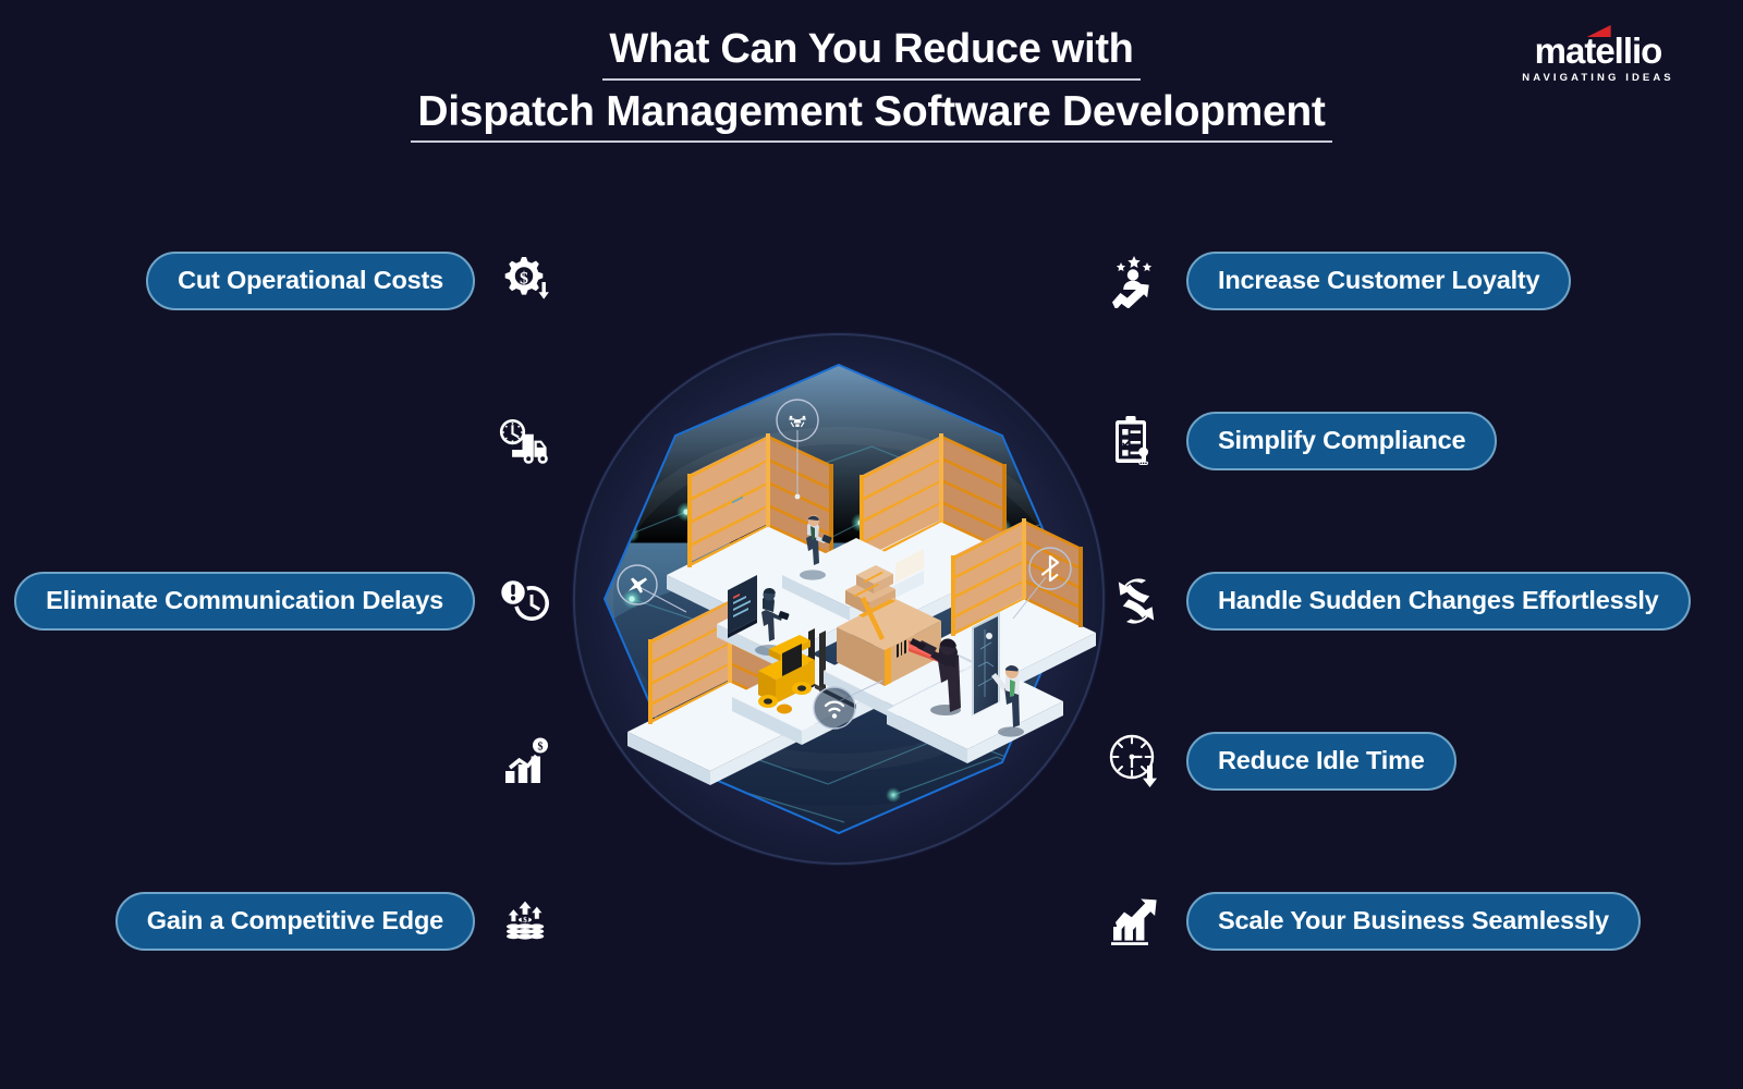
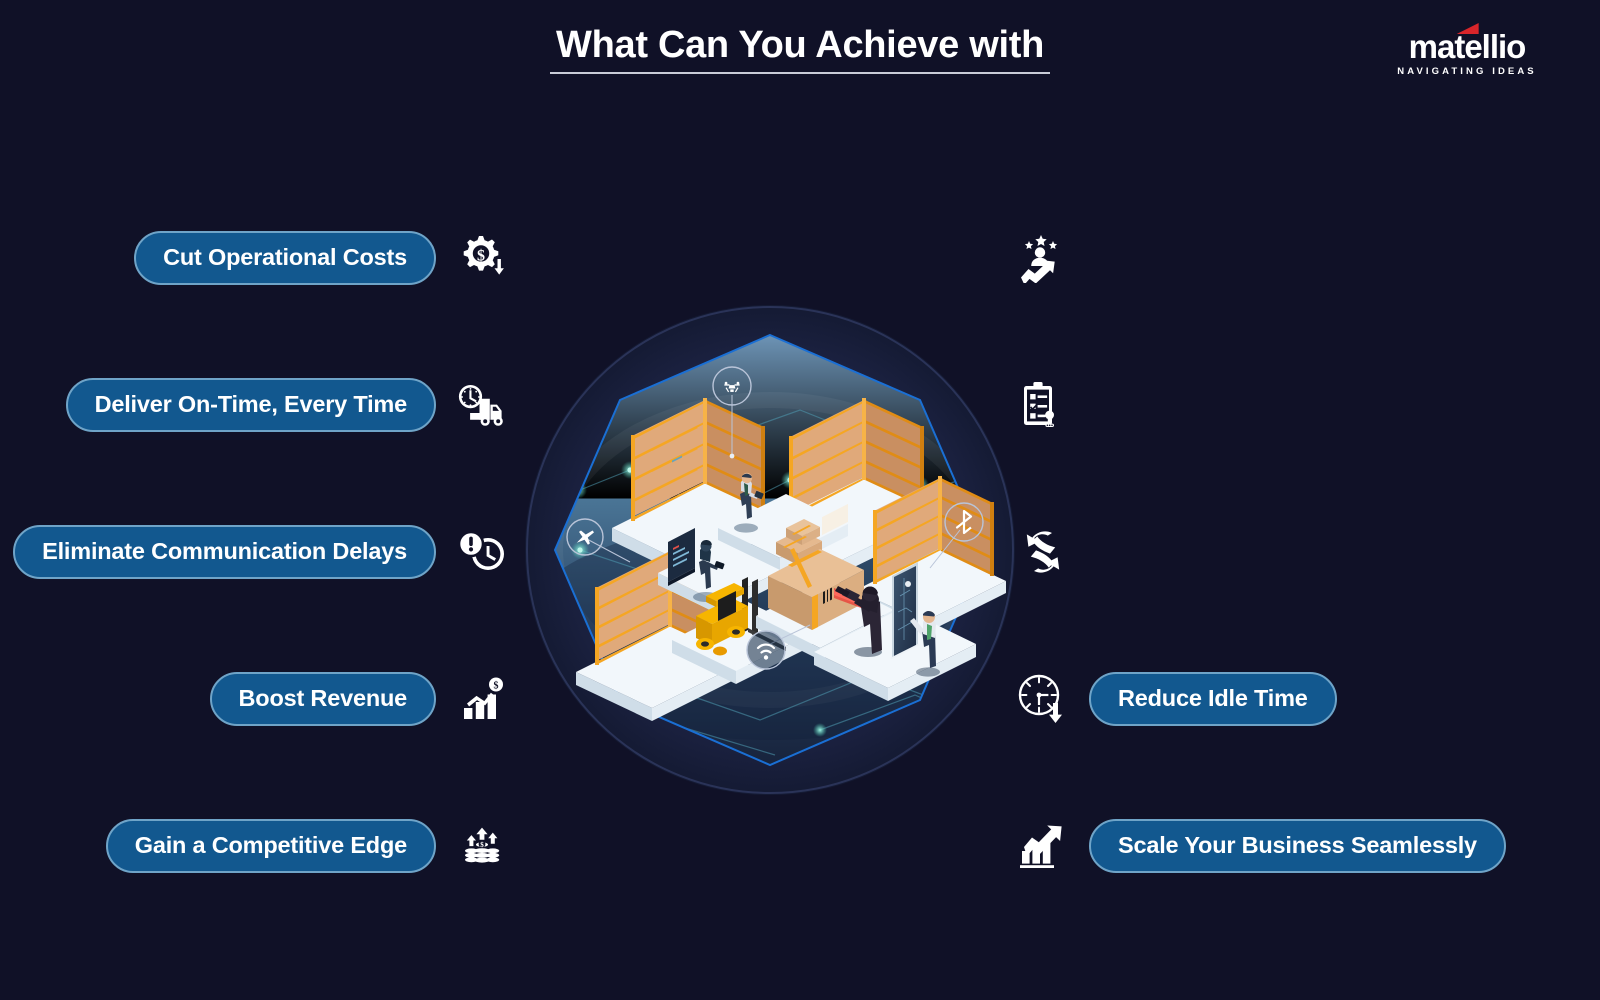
- What Can You Reduce with
+ What Can You Achieve with
- Dispatch Management Software Development
  matellio
  NAVIGATING IDEAS
  Cut Operational Costs
  $
+ Deliver On-Time, Every Time
  Eliminate Communication Delays
+ Boost Revenue
  $
  Gain a Competitive Edge
  $
- Increase Customer Loyalty
- Simplify Compliance
- Handle Sudden Changes Effortlessly
  Reduce Idle Time
  Scale Your Business Seamlessly
